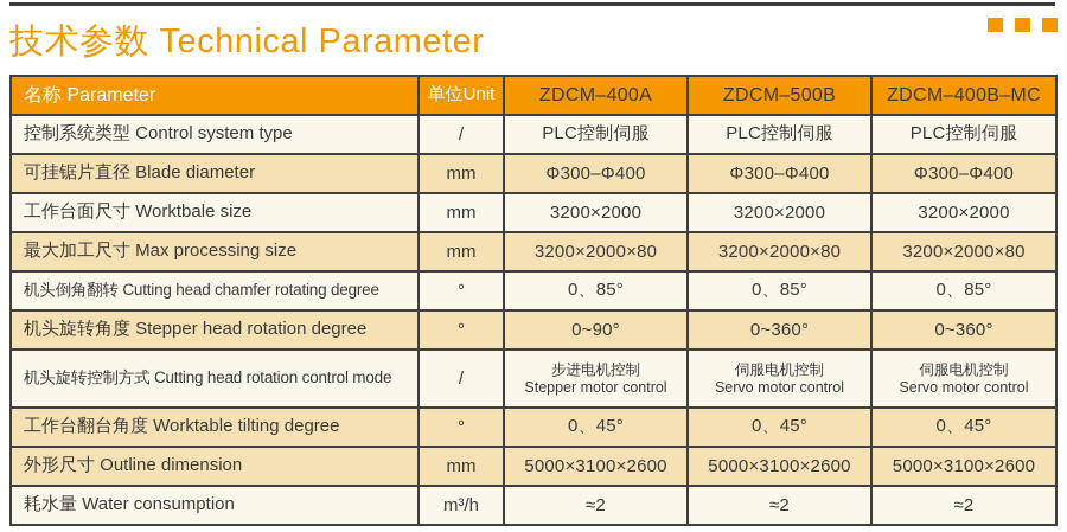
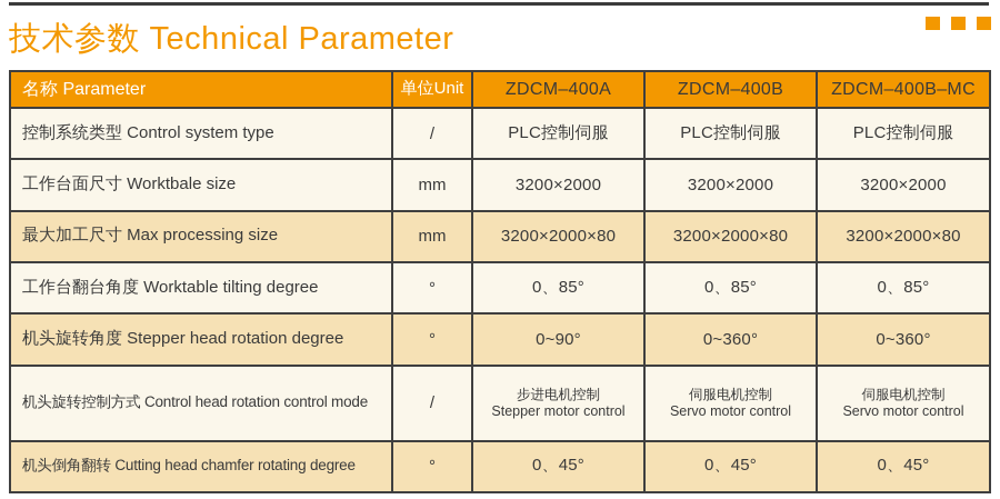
  技术参数 Technical Parameter
- 名称 Parameter	单位Unit	ZDCM–400A	ZDCM–500B	ZDCM–400B–MC
+ 名称 Parameter	单位Unit	ZDCM–400A	ZDCM–400B	ZDCM–400B–MC
  控制系统类型 Control system type	/	PLC控制伺服	PLC控制伺服	PLC控制伺服
- 可挂锯片直径 Blade diameter	mm	Φ300–Φ400	Φ300–Φ400	Φ300–Φ400
  工作台面尺寸 Worktbale size	mm	3200×2000	3200×2000	3200×2000
  最大加工尺寸 Max processing size	mm	3200×2000×80	3200×2000×80	3200×2000×80
- 机头倒角翻转 Cutting head chamfer rotating degree	°	0、85°	0、85°	0、85°
+ 工作台翻台角度 Worktable tilting degree	°	0、85°	0、85°	0、85°
  机头旋转角度 Stepper head rotation degree	°	0~90°	0~360°	0~360°
- 机头旋转控制方式 Cutting head rotation control mode	/	步进电机控制 Stepper motor control	伺服电机控制 Servo motor control	伺服电机控制 Servo motor control
+ 机头旋转控制方式 Control head rotation control mode	/	步进电机控制 Stepper motor control	伺服电机控制 Servo motor control	伺服电机控制 Servo motor control
- 工作台翻台角度 Worktable tilting degree	°	0、45°	0、45°	0、45°
+ 机头倒角翻转 Cutting head chamfer rotating degree	°	0、45°	0、45°	0、45°
- 外形尺寸 Outline dimension	mm	5000×3100×2600	5000×3100×2600	5000×3100×2600
- 耗水量 Water consumption	m³/h	≈2	≈2	≈2
